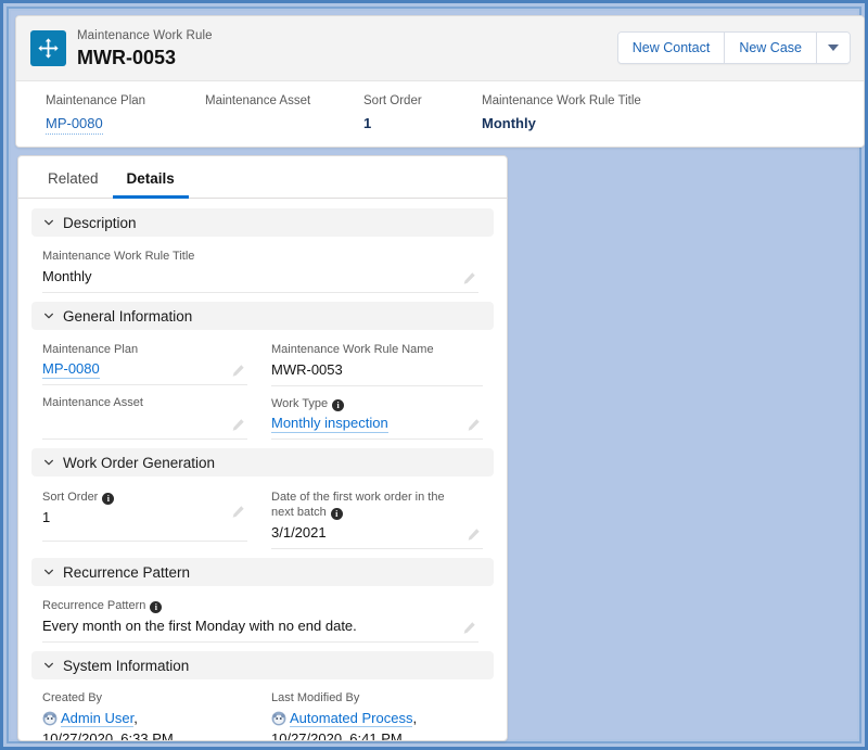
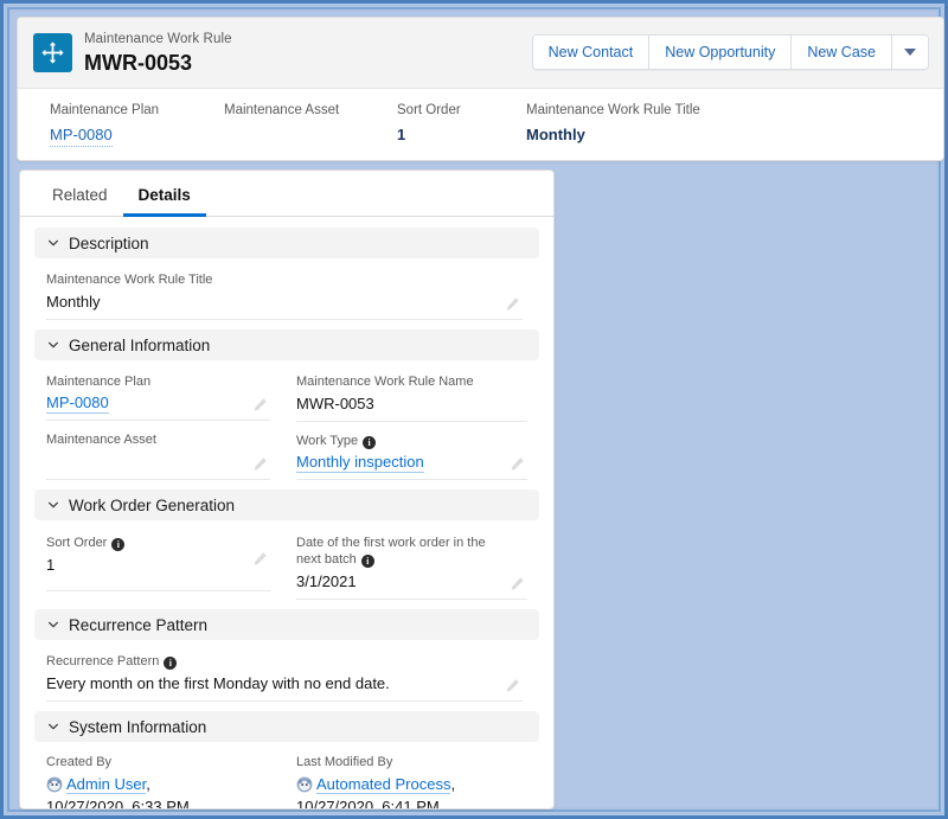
  Maintenance Work Rule
  MWR-0053
  New Contact
+ New Opportunity
  New Case
  Maintenance Plan
  MP-0080
  Maintenance Asset
  Sort Order
  1
  Maintenance Work Rule Title
  Monthly
  Related
  Details
  Description
  Maintenance Work Rule Title
  Monthly
  General Information
  Maintenance Plan
  MP-0080
  Maintenance Asset
  Maintenance Work Rule Name
  MWR-0053
  Work Type i
  Monthly inspection
  Work Order Generation
  Sort Order i
  1
  Date of the first work order in the next batch i
  3/1/2021
  Recurrence Pattern
  Recurrence Pattern i
  Every month on the first Monday with no end date.
  System Information
  Created By
  Admin User,
  10/27/2020, 6:33 PM
  Last Modified By
  Automated Process,
  10/27/2020, 6:41 PM
